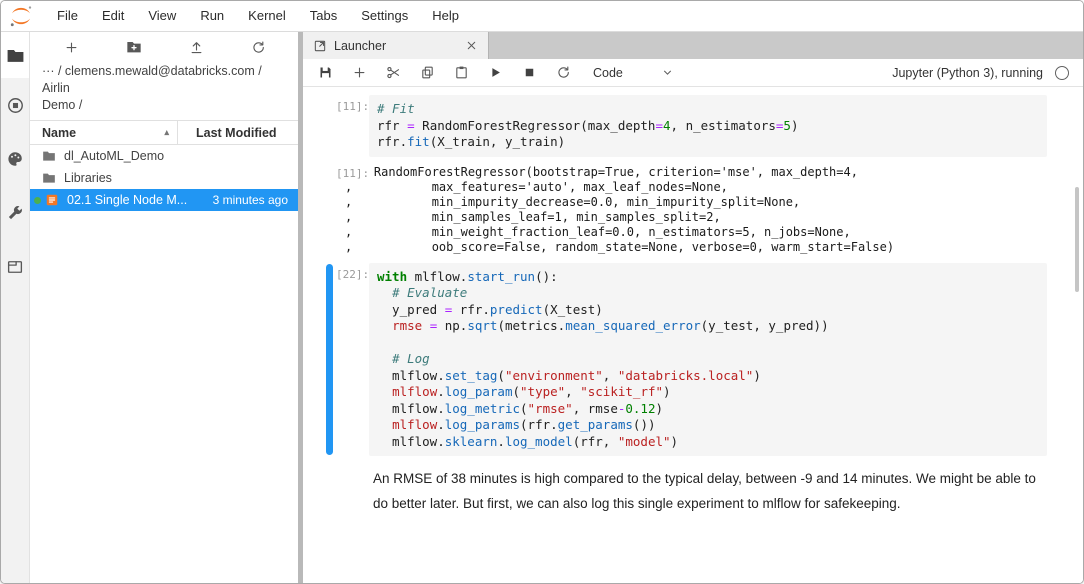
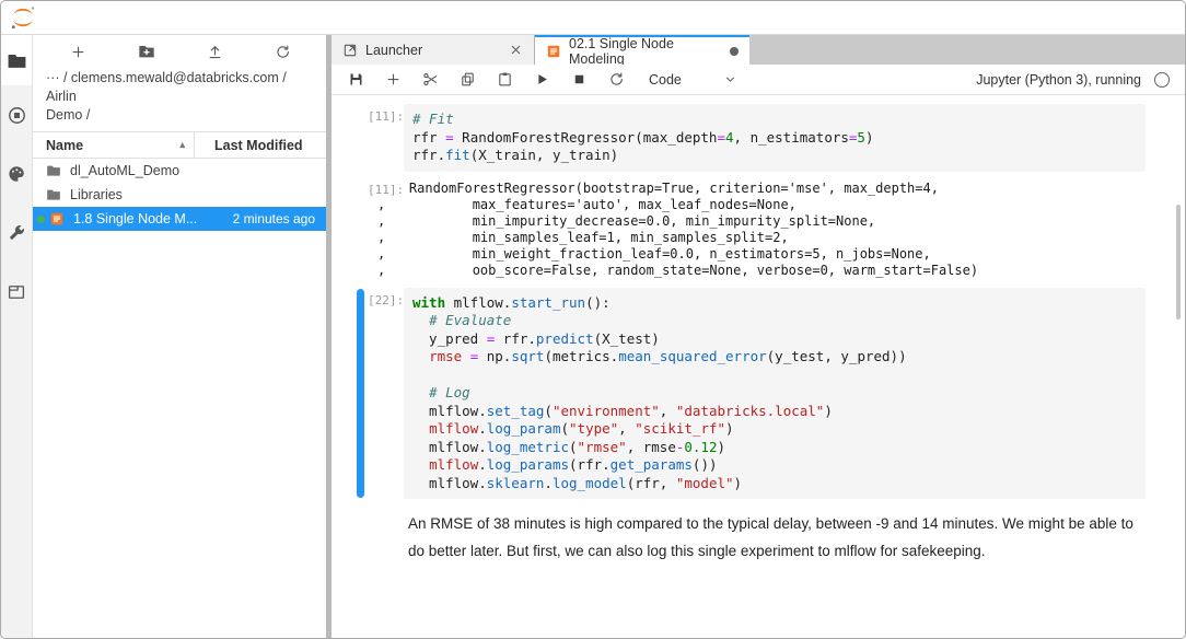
- File Edit View Run Kernel Tabs Settings Help
  ··· / clemens.mewald@databricks.com / Airlin
  Demo /
  Name
  ▴
  Last Modified
  dl_AutoML_Demo
  Libraries
- 02.1 Single Node M...
+ 1.8 Single Node M...
- 3 minutes ago
+ 2 minutes ago
  Launcher
+ 02.1 Single Node Modeling
  Code
  Jupyter (Python 3), running
  [11]:
  # Fit
  rfr = RandomForestRegressor(max_depth=4, n_estimators=5)
  rfr.fit(X_train, y_train)
  [11]:
  RandomForestRegressor(bootstrap=True, criterion='mse', max_depth=4,
  , max_features='auto', max_leaf_nodes=None,
  , min_impurity_decrease=0.0, min_impurity_split=None,
  , min_samples_leaf=1, min_samples_split=2,
  , min_weight_fraction_leaf=0.0, n_estimators=5, n_jobs=None,
  , oob_score=False, random_state=None, verbose=0, warm_start=False)
  [22]:
  with mlflow.start_run():
  # Evaluate
  y_pred = rfr.predict(X_test)
  rmse = np.sqrt(metrics.mean_squared_error(y_test, y_pred))
  # Log
  mlflow.set_tag("environment", "databricks.local")
  mlflow.log_param("type", "scikit_rf")
  mlflow.log_metric("rmse", rmse-0.12)
  mlflow.log_params(rfr.get_params())
  mlflow.sklearn.log_model(rfr, "model")
  An RMSE of 38 minutes is high compared to the typical delay, between -9 and 14 minutes. We might be able to
  do better later. But first, we can also log this single experiment to mlflow for safekeeping.
